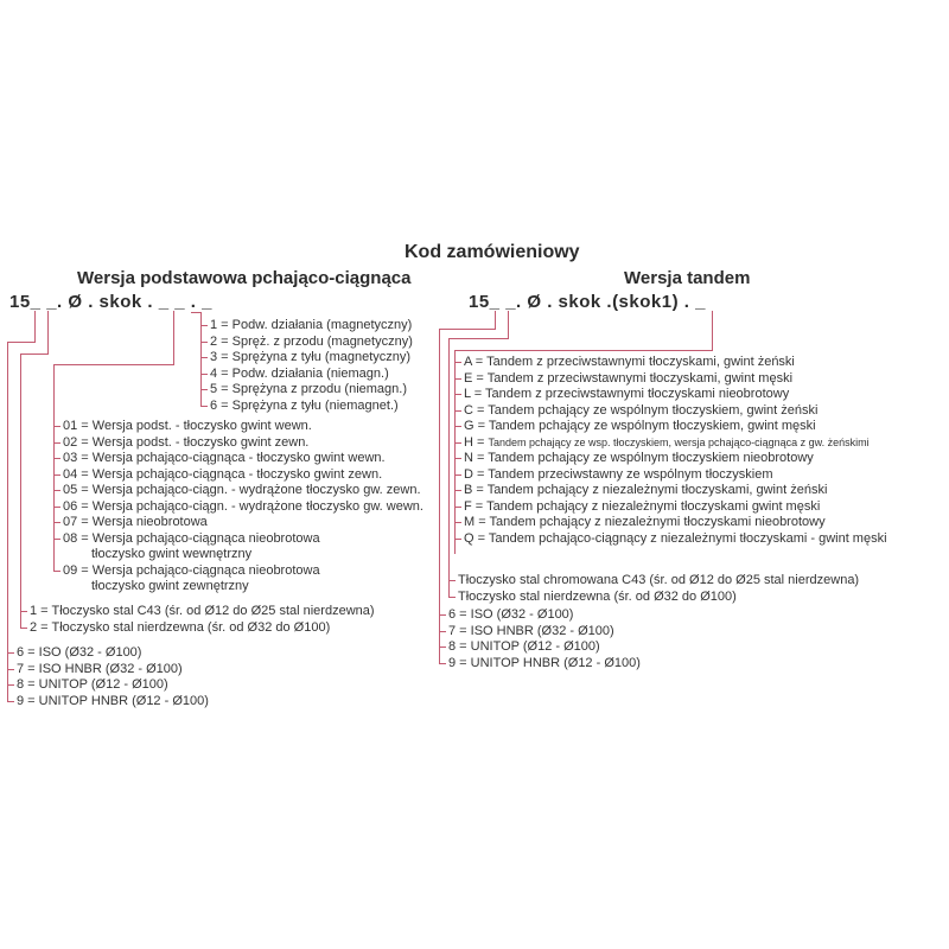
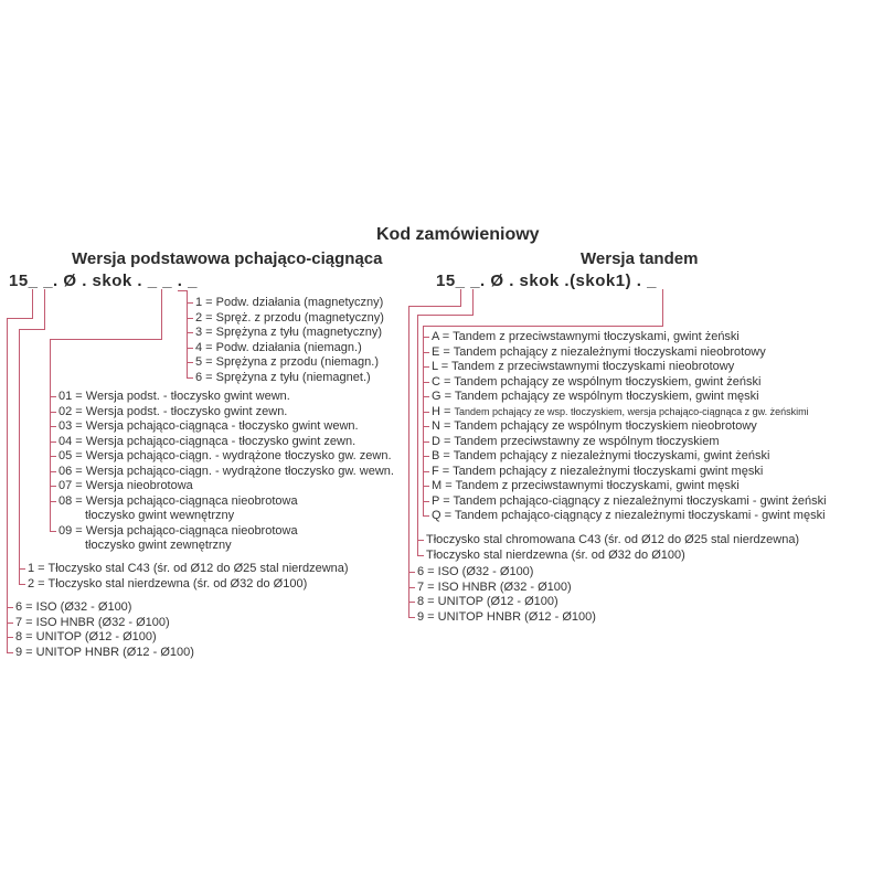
  Kod zamówieniowy
  Wersja podstawowa pchająco-ciągnąca
  Wersja tandem
  15_ _. Ø . skok . _ _ . _
  15_ _. Ø . skok .(skok1) . _
  1 = Podw. działania (magnetyczny)
  2 = Spręż. z przodu (magnetyczny)
  3 = Sprężyna z tyłu (magnetyczny)
  4 = Podw. działania (niemagn.)
  5 = Sprężyna z przodu (niemagn.)
  6 = Sprężyna z tyłu (niemagnet.)
  01 = Wersja podst. - tłoczysko gwint wewn.
  02 = Wersja podst. - tłoczysko gwint zewn.
  03 = Wersja pchająco-ciągnąca - tłoczysko gwint wewn.
  04 = Wersja pchająco-ciągnąca - tłoczysko gwint zewn.
  05 = Wersja pchająco-ciągn. - wydrążone tłoczysko gw. zewn.
  06 = Wersja pchająco-ciągn. - wydrążone tłoczysko gw. wewn.
  07 = Wersja nieobrotowa
  08 = Wersja pchająco-ciągnąca nieobrotowa
  tłoczysko gwint wewnętrzny
  09 = Wersja pchająco-ciągnąca nieobrotowa
  tłoczysko gwint zewnętrzny
  1 = Tłoczysko stal C43 (śr. od Ø12 do Ø25 stal nierdzewna)
  2 = Tłoczysko stal nierdzewna (śr. od Ø32 do Ø100)
  6 = ISO (Ø32 - Ø100)
  7 = ISO HNBR (Ø32 - Ø100)
  8 = UNITOP (Ø12 - Ø100)
  9 = UNITOP HNBR (Ø12 - Ø100)
  A = Tandem z przeciwstawnymi tłoczyskami, gwint żeński
- E = Tandem z przeciwstawnymi tłoczyskami, gwint męski
+ E = Tandem pchający z niezależnymi tłoczyskami nieobrotowy
  L = Tandem z przeciwstawnymi tłoczyskami nieobrotowy
  C = Tandem pchający ze wspólnym tłoczyskiem, gwint żeński
  G = Tandem pchający ze wspólnym tłoczyskiem, gwint męski
  H = Tandem pchający ze wsp. tłoczyskiem, wersja pchająco-ciągnąca z gw. żeńskimi
  N = Tandem pchający ze wspólnym tłoczyskiem nieobrotowy
  D = Tandem przeciwstawny ze wspólnym tłoczyskiem
  B = Tandem pchający z niezależnymi tłoczyskami, gwint żeński
  F = Tandem pchający z niezależnymi tłoczyskami gwint męski
- M = Tandem pchający z niezależnymi tłoczyskami nieobrotowy
+ M = Tandem z przeciwstawnymi tłoczyskami, gwint męski
+ P = Tandem pchająco-ciągnący z niezależnymi tłoczyskami - gwint żeński
  Q = Tandem pchająco-ciągnący z niezależnymi tłoczyskami - gwint męski
  Tłoczysko stal chromowana C43 (śr. od Ø12 do Ø25 stal nierdzewna)
  Tłoczysko stal nierdzewna (śr. od Ø32 do Ø100)
  6 = ISO (Ø32 - Ø100)
  7 = ISO HNBR (Ø32 - Ø100)
  8 = UNITOP (Ø12 - Ø100)
  9 = UNITOP HNBR (Ø12 - Ø100)
